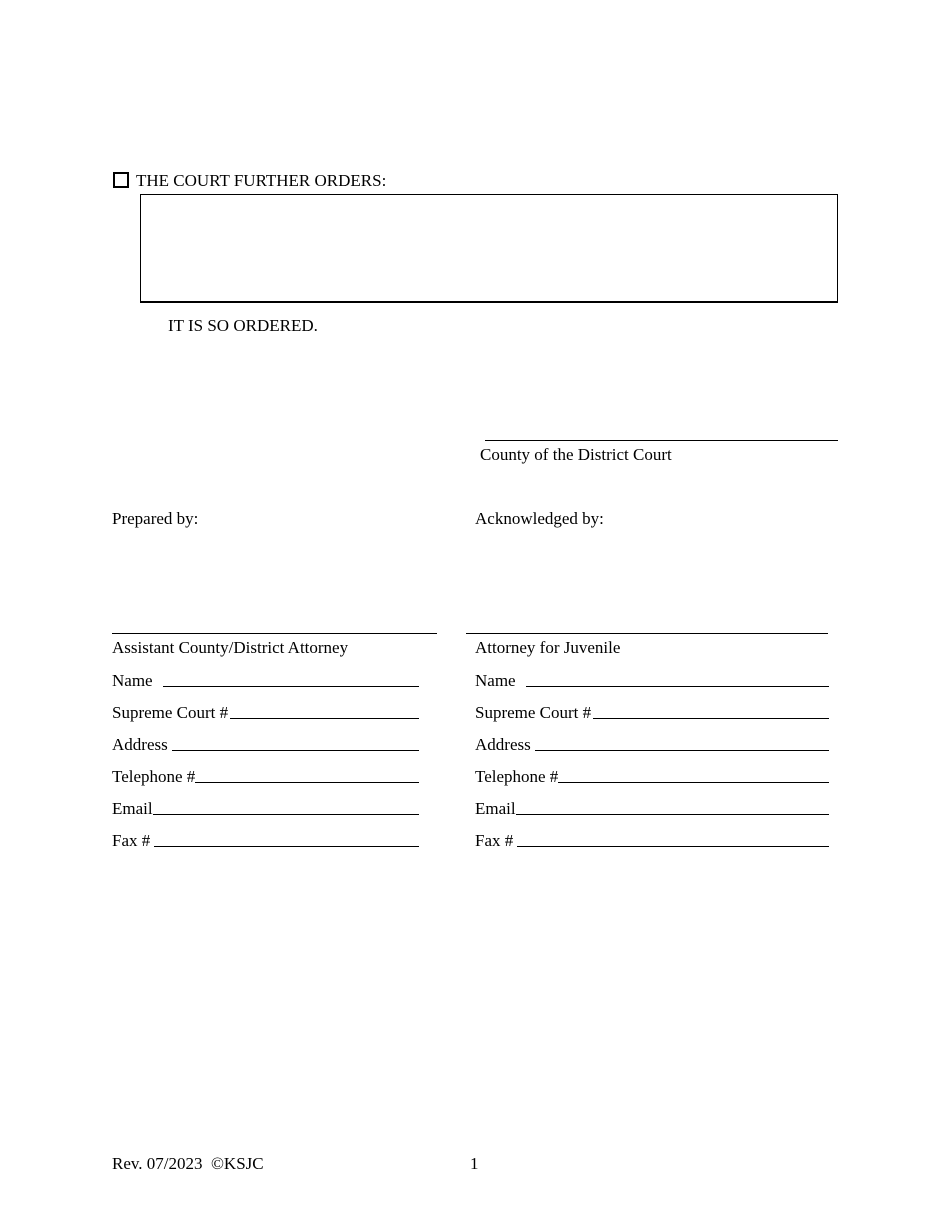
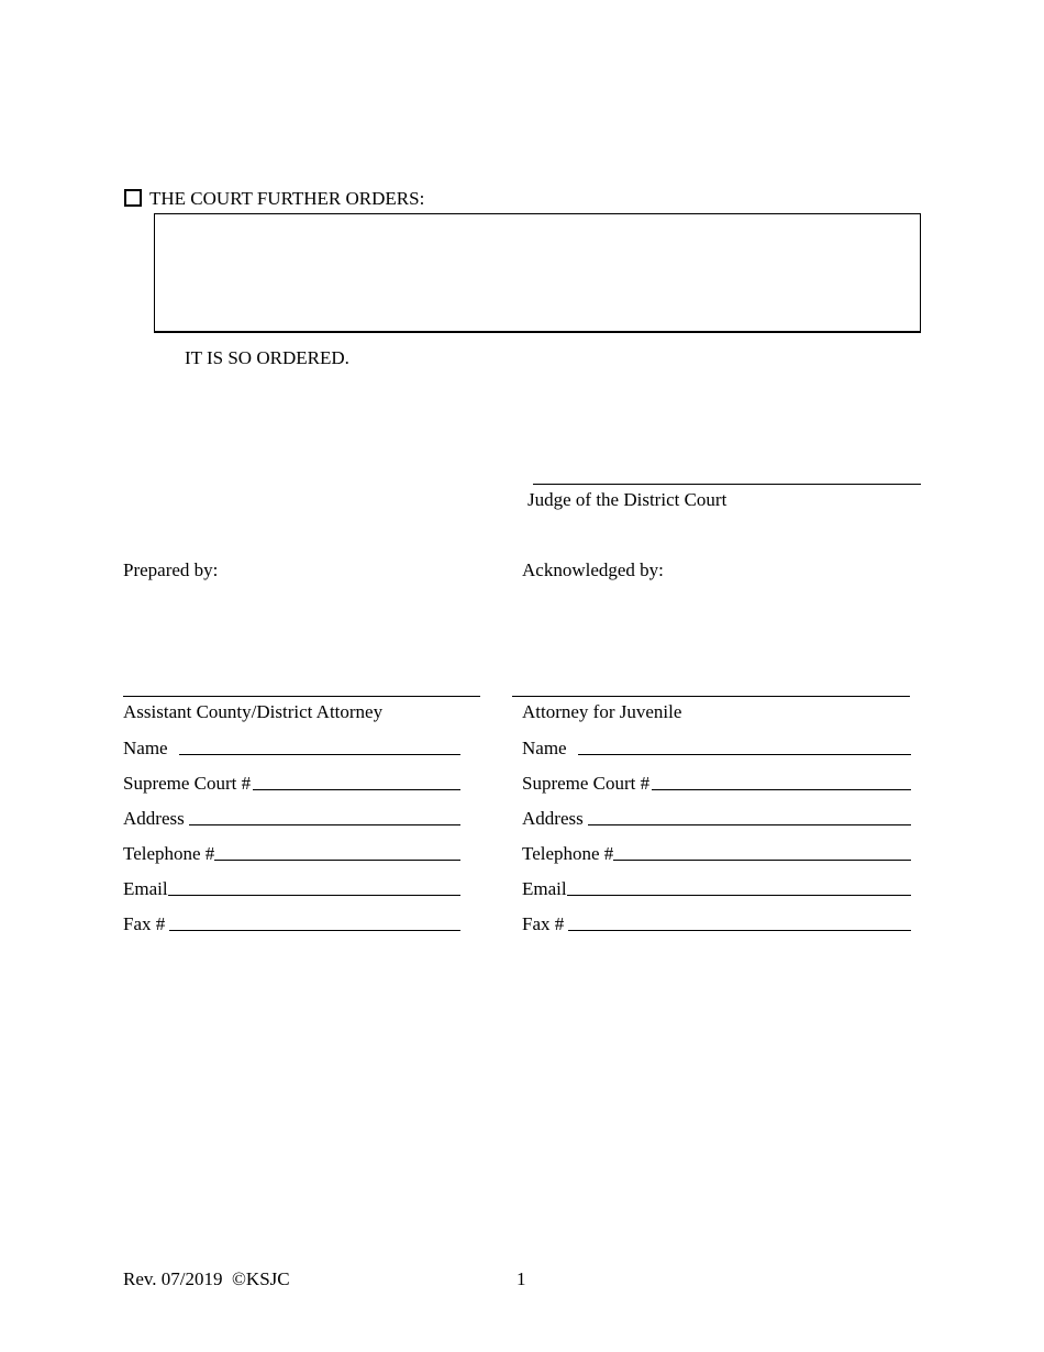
  THE COURT FURTHER ORDERS:
  IT IS SO ORDERED.
- County of the District Court
+ Judge of the District Court
  Prepared by:
  Acknowledged by:
  Assistant County/District Attorney
  Attorney for Juvenile
  Name
  Supreme Court #
  Address
  Telephone #
  Email
  Fax #
  Name
  Supreme Court #
  Address
  Telephone #
  Email
  Fax #
- Rev. 07/2023 ©KSJC
+ Rev. 07/2019 ©KSJC
  1
